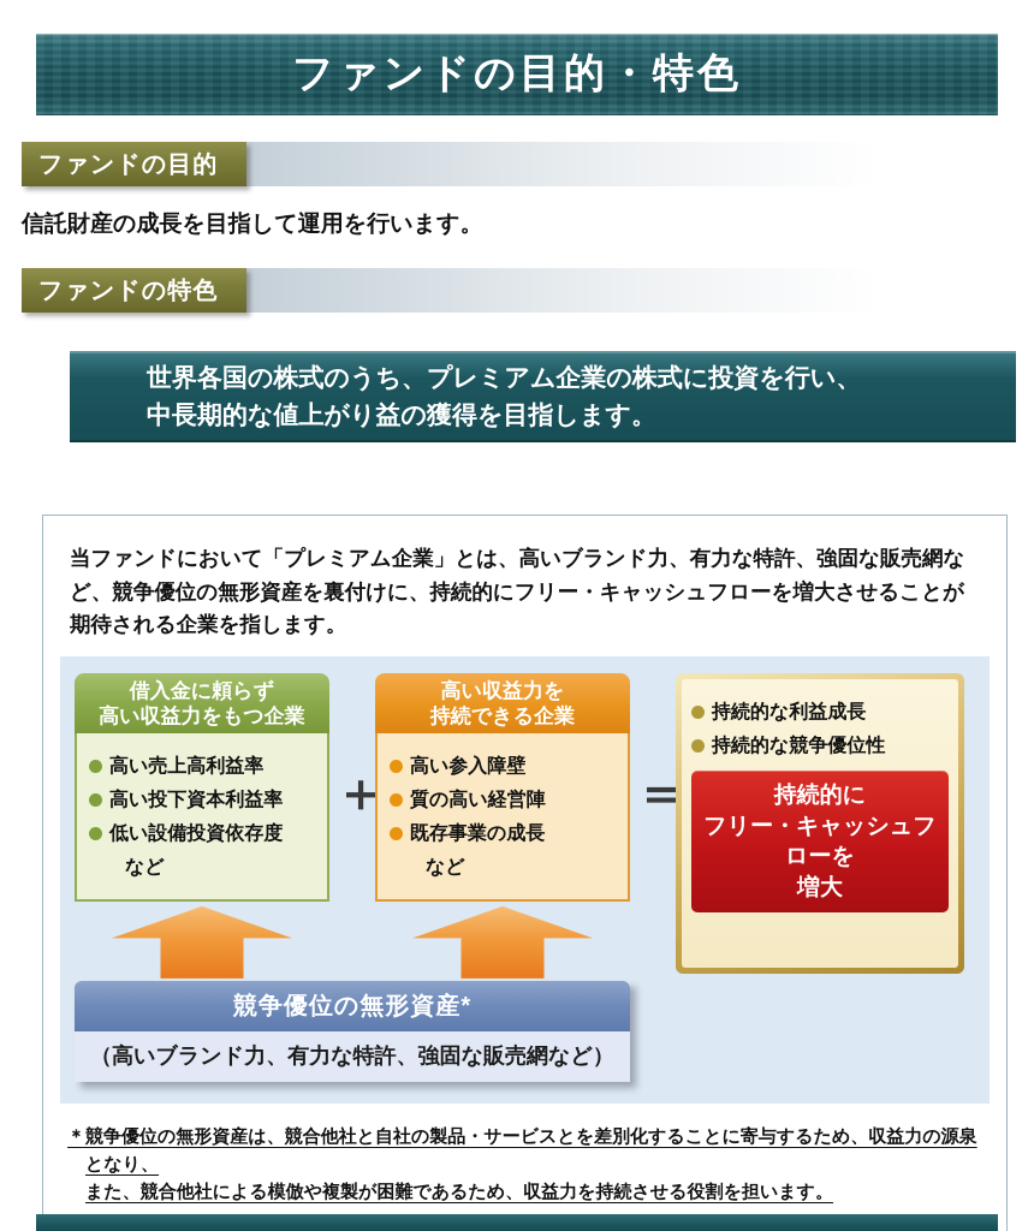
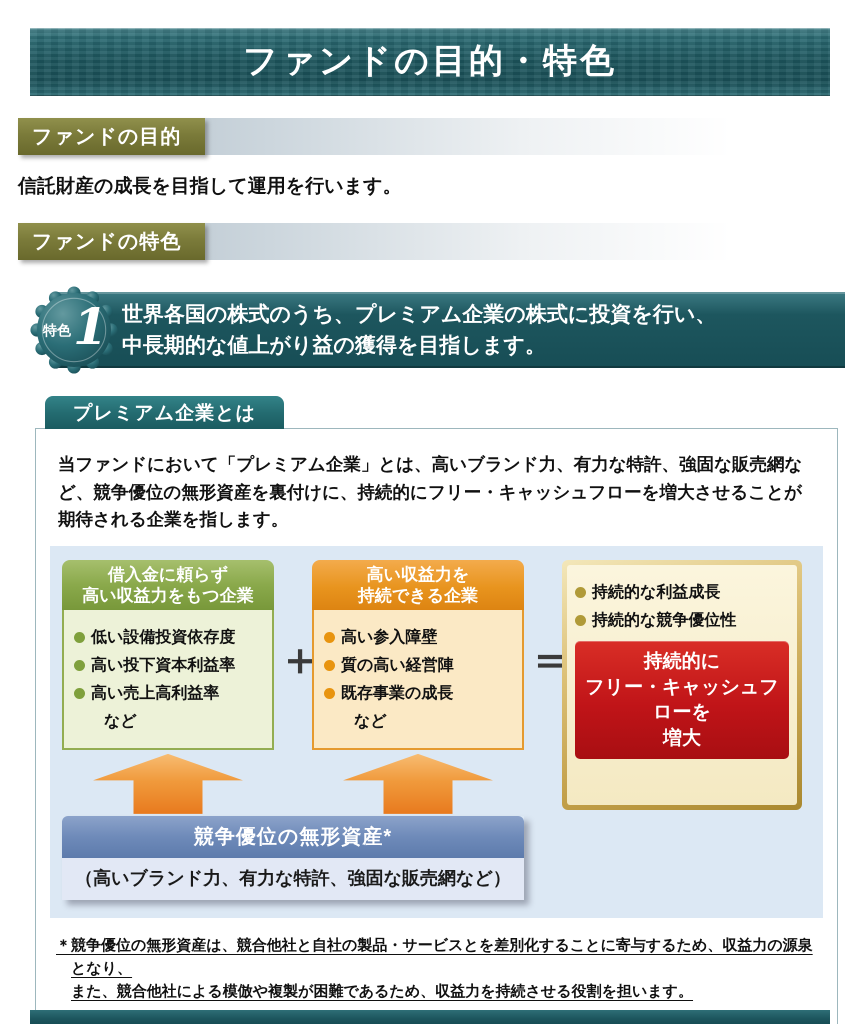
  ファンドの目的・特色
  ファンドの目的
  信託財産の成長を目指して運用を行います。
  ファンドの特色
  世界各国の株式のうち、プレミアム企業の株式に投資を行い、
  中長期的な値上がり益の獲得を目指します。
+ 特色
+ 1
+ プレミアム企業とは
  当ファンドにおいて「プレミアム企業」とは、高いブランド力、有力な特許、強固な販売網など、競争優位の無形資産を裏付けに、持続的にフリー・キャッシュフローを増大させることが期待される企業を指します。
  借入金に頼らず
  高い収益力をもつ企業
- 高い売上高利益率
+ 低い設備投資依存度
  高い投下資本利益率
- 低い設備投資依存度
+ 高い売上高利益率
  など
  ＋
  高い収益力を
  持続できる企業
  高い参入障壁
  質の高い経営陣
  既存事業の成長
  など
  ＝
  持続的な利益成長
  持続的な競争優位性
  持続的に
  フリー・キャッシュフローを
  増大
  競争優位の無形資産*
  （高いブランド力、有力な特許、強固な販売網など）
  ＊競争優位の無形資産は、競合他社と自社の製品・サービスとを差別化することに寄与するため、収益力の源泉となり、
  また、競合他社による模倣や複製が困難であるため、収益力を持続させる役割を担います。
